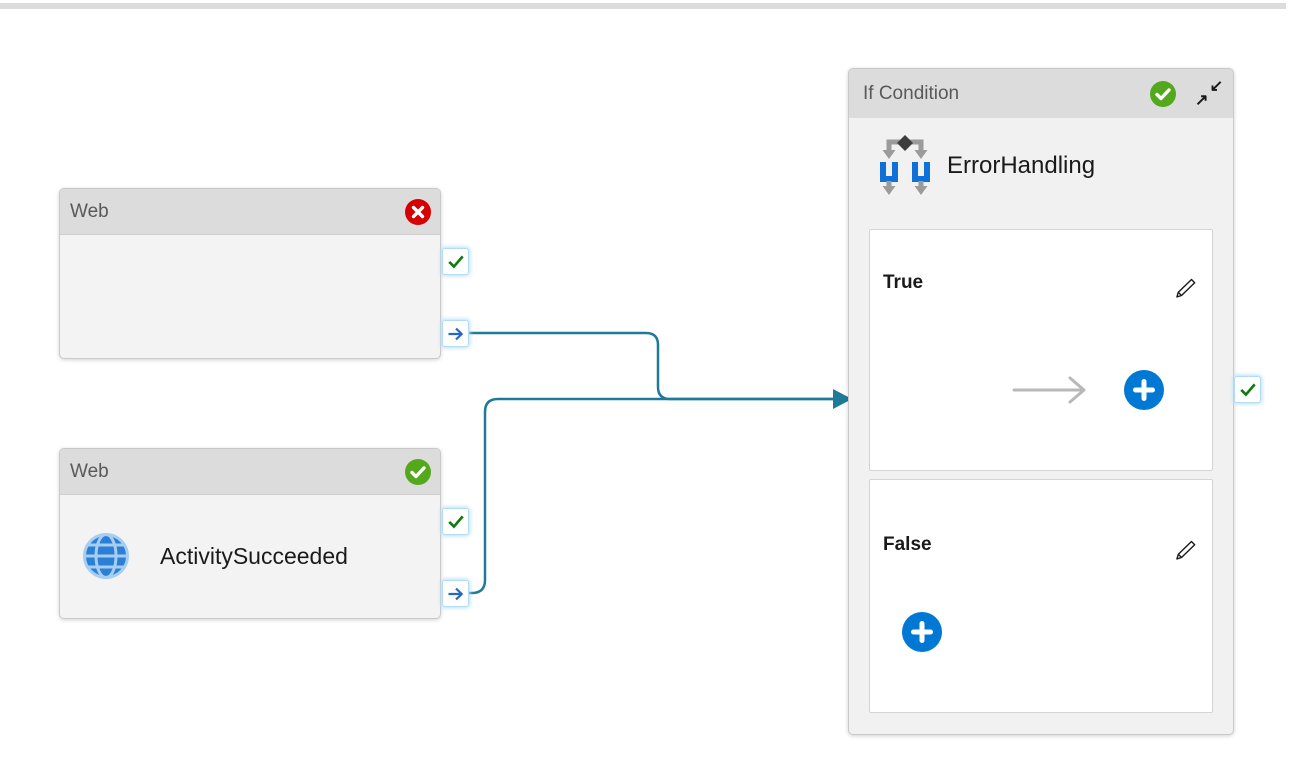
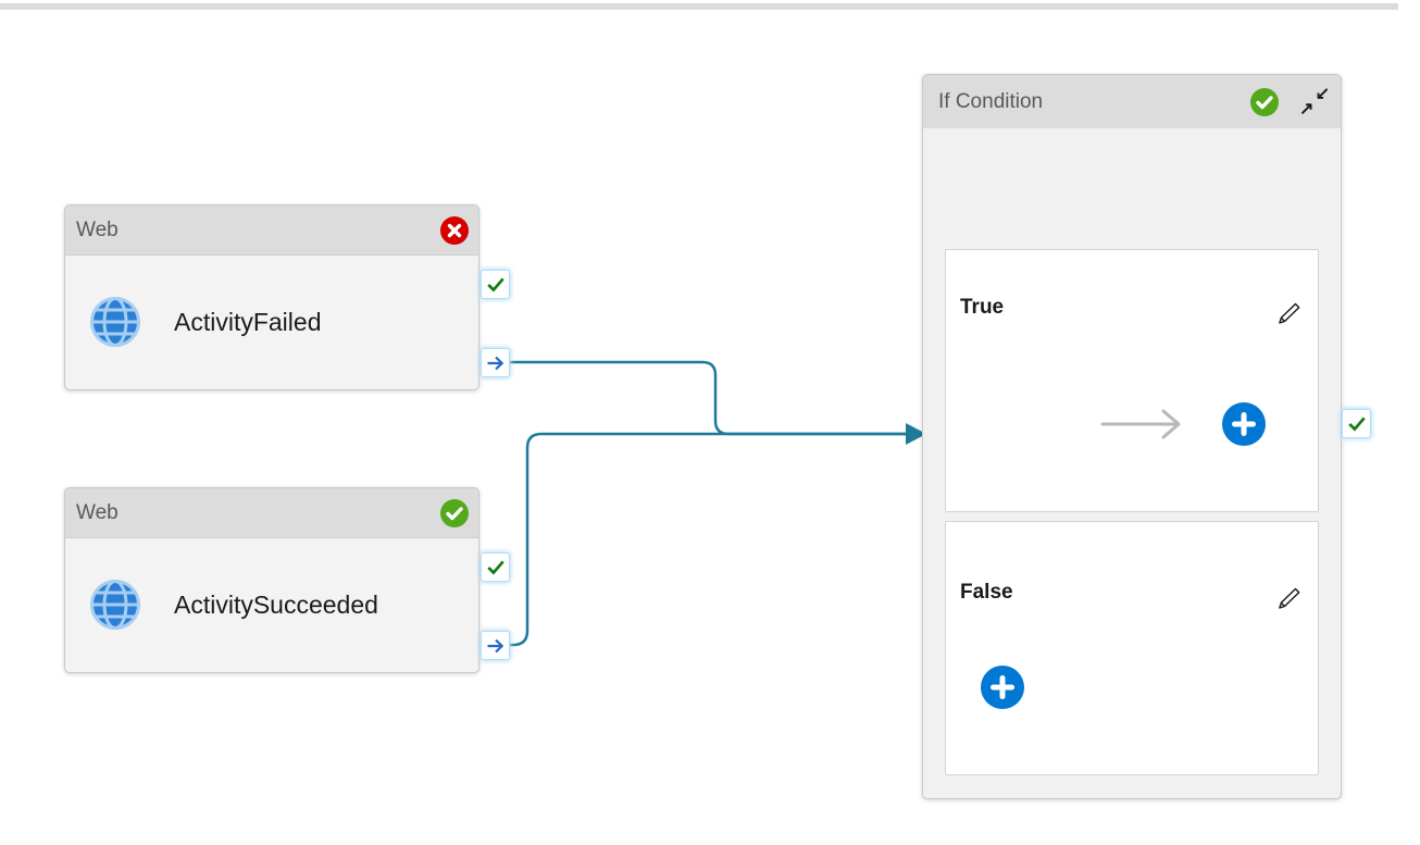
  Web
+ ActivityFailed
  Web
  ActivitySucceeded
  If Condition
  ↙
  ↗
- ErrorHandling
  True
  False
